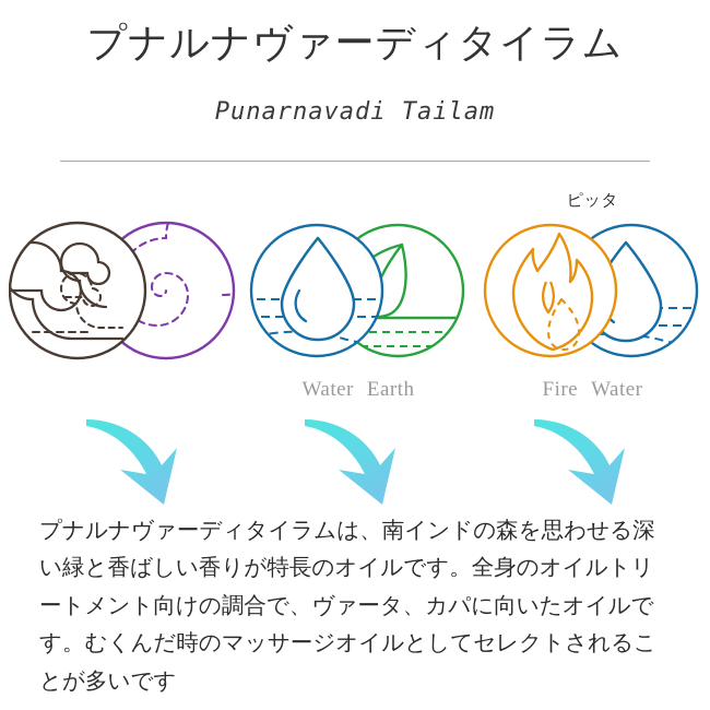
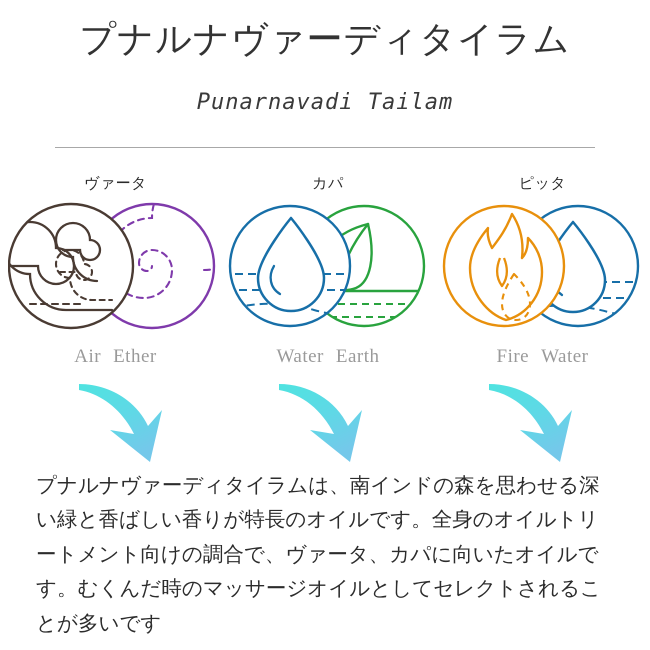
  プナルナヴァーディタイラム
  Punarnavadi Tailam
+ ヴァータ
+ Air
+ Ether
+ カパ
  Water
  Earth
  ピッタ
  Fire
  Water
  プナルナヴァーディタイラムは、南インドの森を思わせる深い緑と香ばしい香りが特長のオイルです。全身のオイルトリートメント向けの調合で、ヴァータ、カパに向いたオイルです。むくんだ時のマッサージオイルとしてセレクトされることが多いです
